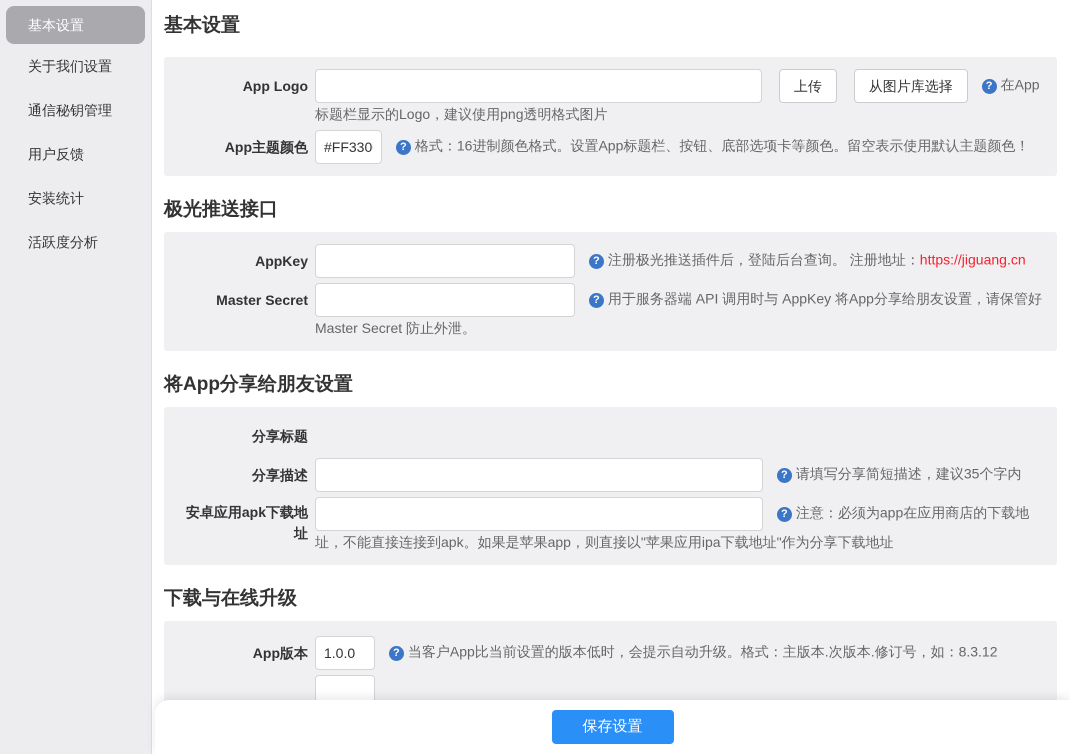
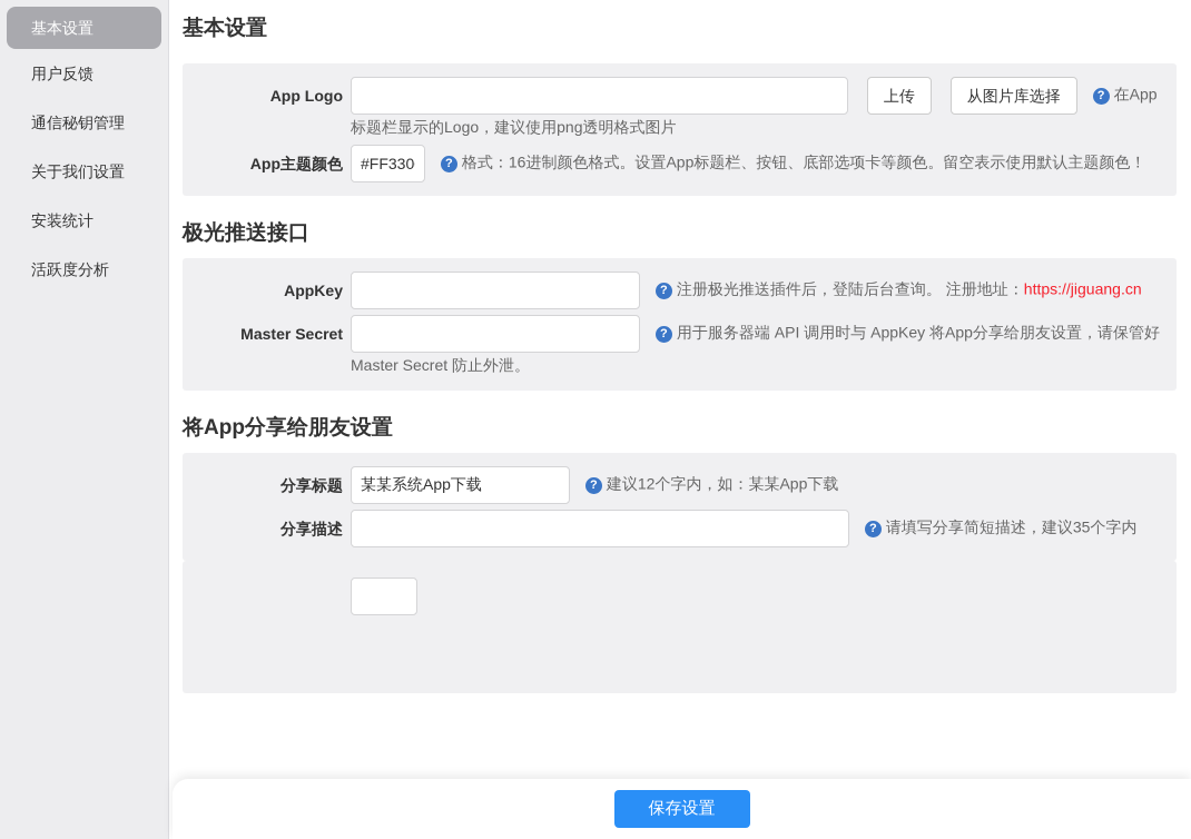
  基本设置
- 关于我们设置
+ 用户反馈
  通信秘钥管理
- 用户反馈
+ 关于我们设置
  安装统计
  活跃度分析
  基本设置
  App Logo
  上传 从图片库选择 ? 在App标题栏显示的Logo，建议使用png透明格式图片
  App主题颜色
  #FF330 ? 格式：16进制颜色格式。设置App标题栏、按钮、底部选项卡等颜色。留空表示使用默认主题颜色！
  极光推送接口
  AppKey
  ? 注册极光推送插件后，登陆后台查询。 注册地址：https://jiguang.cn
  Master Secret
  ? 用于服务器端 API 调用时与 AppKey 将App分享给朋友设置，请保管好 Master Secret 防止外泄。
  将App分享给朋友设置
  分享标题
+ 某某系统App下载 ? 建议12个字内，如：某某App下载
  分享描述
  ? 请填写分享简短描述，建议35个字内
- 安卓应用apk下载地址
- ? 注意：必须为app在应用商店的下载地址，不能直接连接到apk。如果是苹果app，则直接以"苹果应用ipa下载地址"作为分享下载地址
- 下载与在线升级
- App版本
- 1.0.0 ? 当客户App比当前设置的版本低时，会提示自动升级。格式：主版本.次版本.修订号，如：8.3.12
  保存设置
